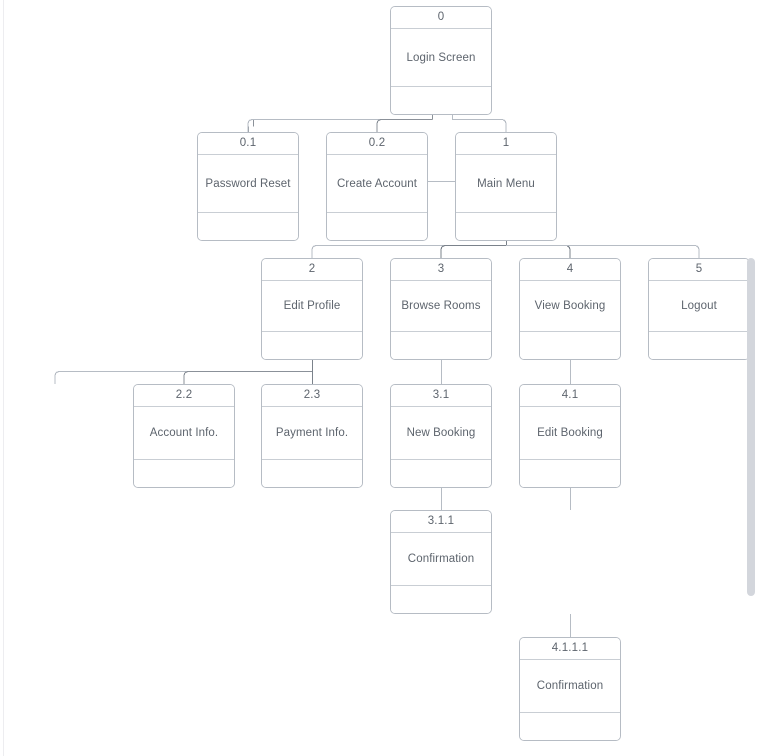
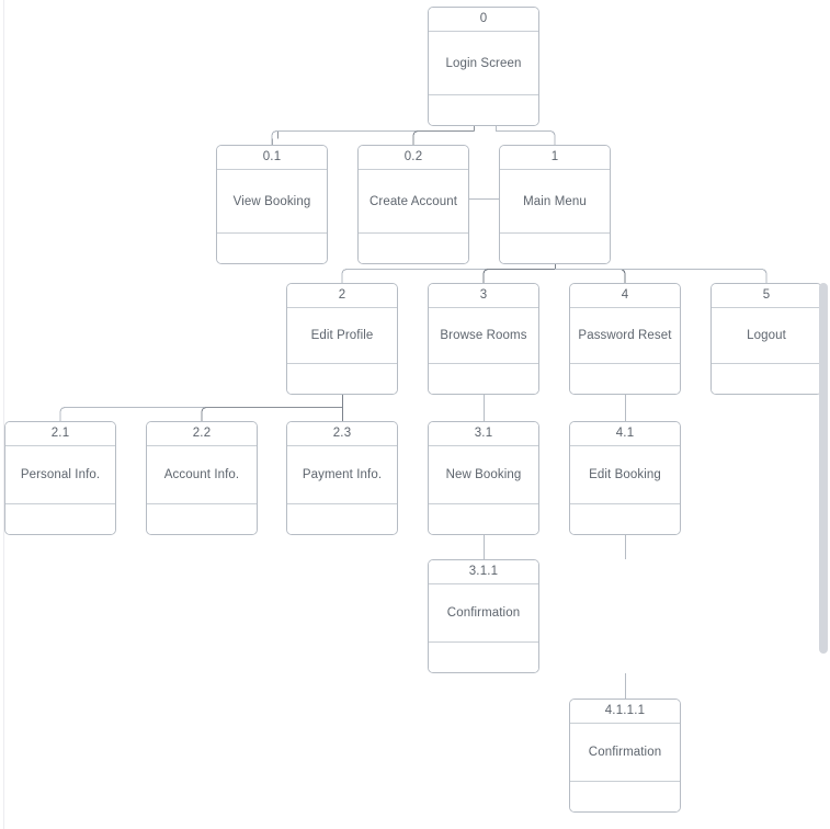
  0
  Login Screen
  0.1
- Password Reset
+ View Booking
  0.2
  Create Account
  1
  Main Menu
  2
  Edit Profile
  3
  Browse Rooms
  4
- View Booking
+ Password Reset
  5
  Logout
+ 2.1
+ Personal Info.
  2.2
  Account Info.
  2.3
  Payment Info.
  3.1
  New Booking
  4.1
  Edit Booking
  3.1.1
  Confirmation
  4.1.1.1
  Confirmation
